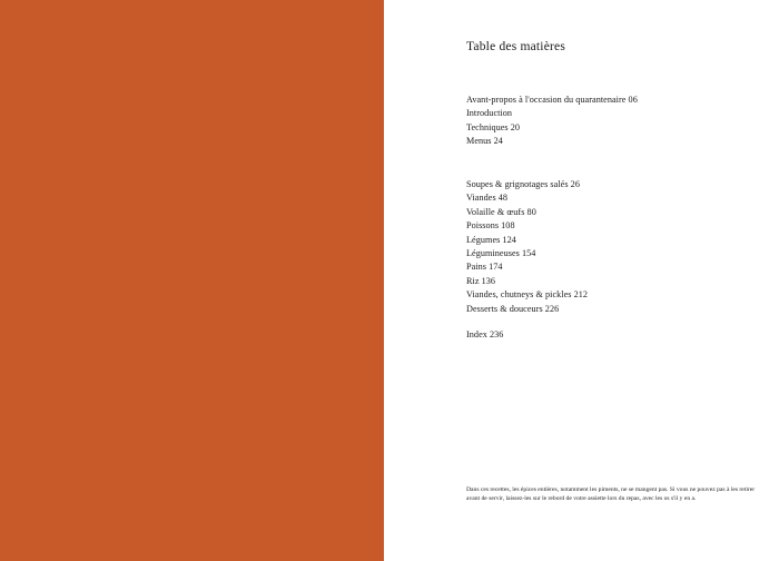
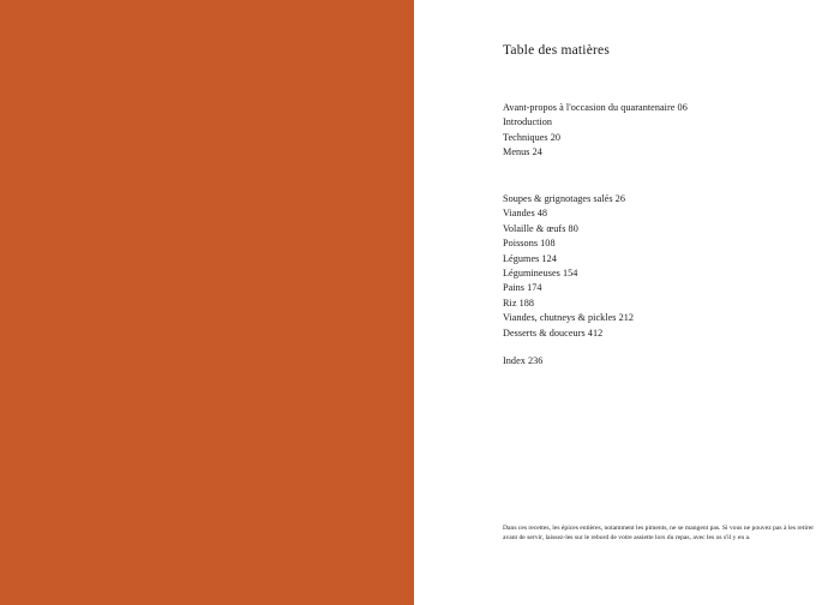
  Table des matières
  Avant-propos à l'occasion du quarantenaire 06
  Introduction
  Techniques 20
  Menus 24
  Soupes & grignotages salés 26
  Viandes 48
  Volaille & œufs 80
  Poissons 108
  Légumes 124
  Légumineuses 154
  Pains 174
- Riz 136
+ Riz 188
  Viandes, chutneys & pickles 212
- Desserts & douceurs 226
+ Desserts & douceurs 412
  Index 236
